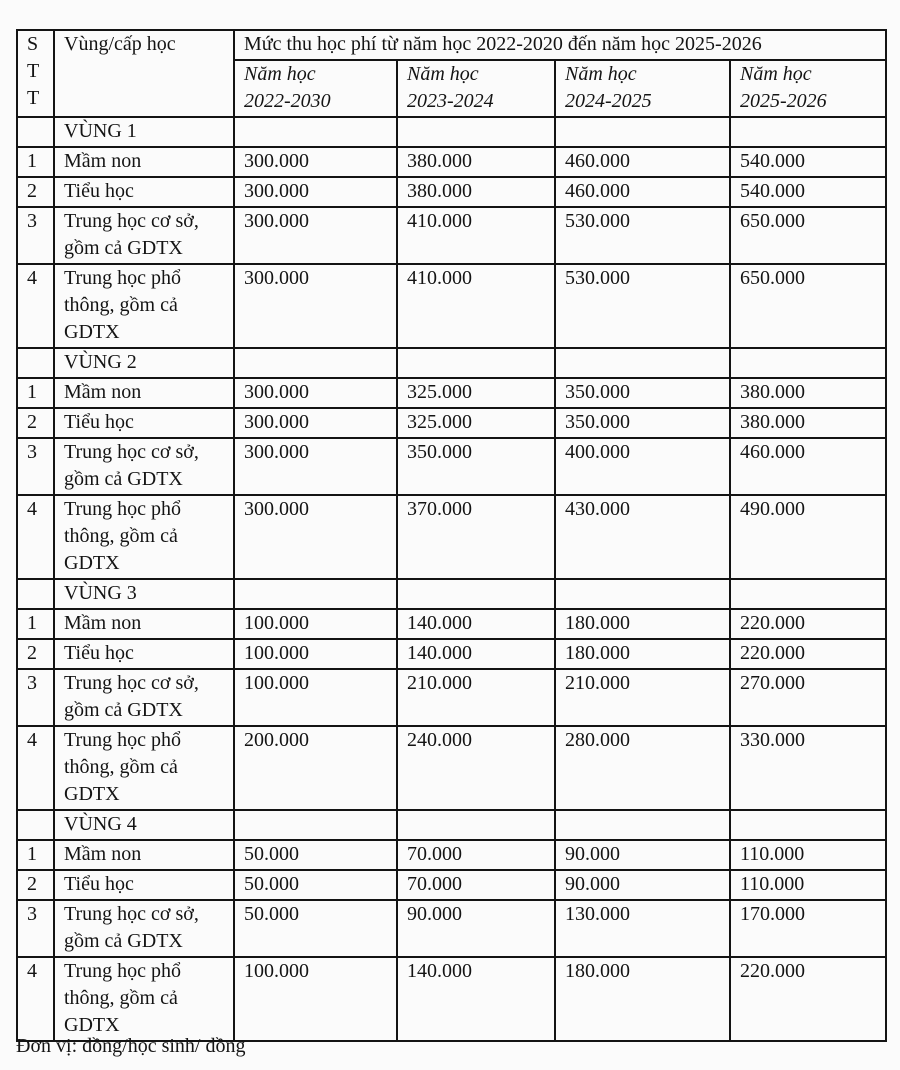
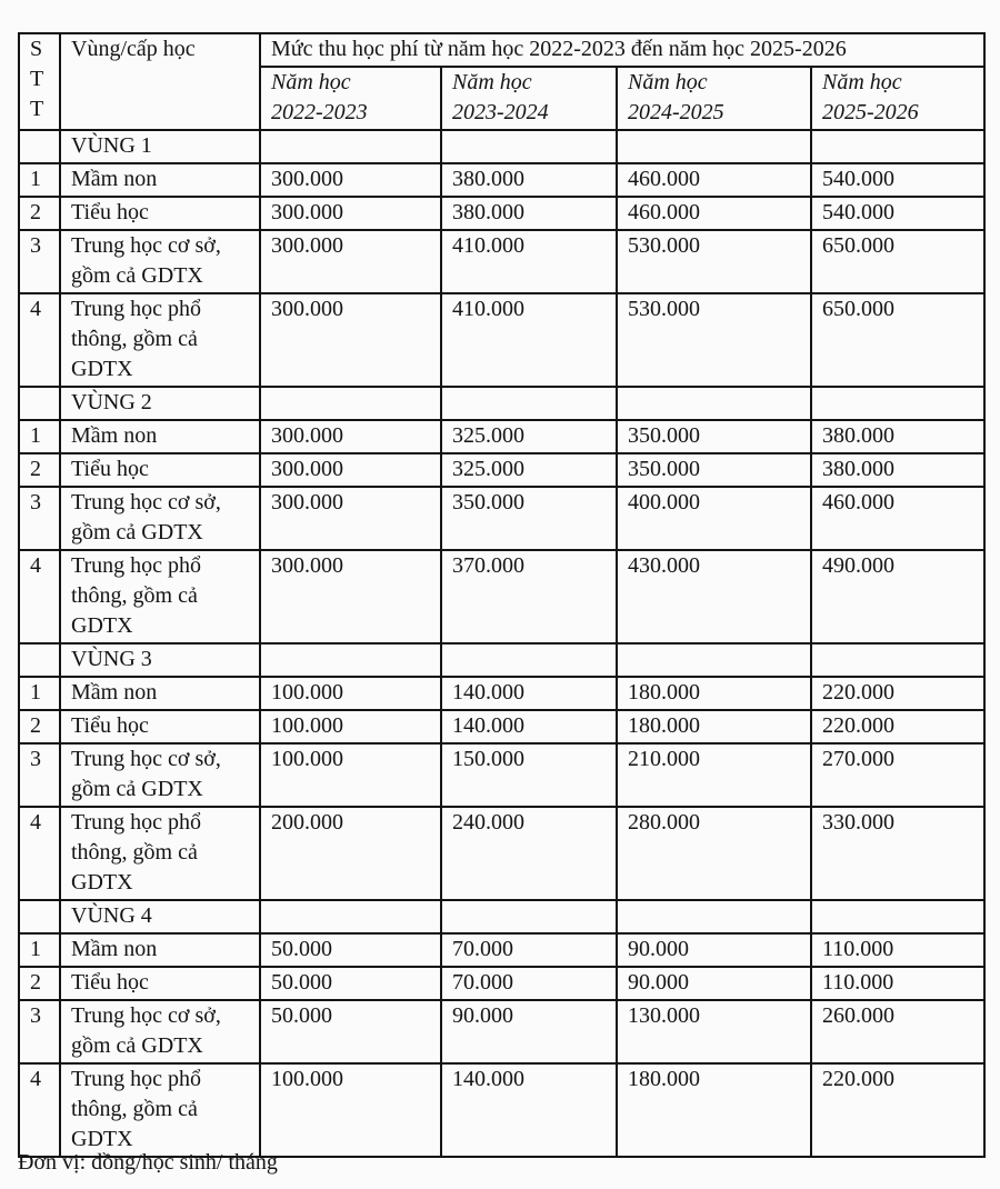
- S T T	Vùng/cấp học	Mức thu học phí từ năm học 2022-2020 đến năm học 2025-2026
+ S T T	Vùng/cấp học	Mức thu học phí từ năm học 2022-2023 đến năm học 2025-2026
- Năm học 2022-2030	Năm học 2023-2024	Năm học 2024-2025	Năm học 2025-2026
+ Năm học 2022-2023	Năm học 2023-2024	Năm học 2024-2025	Năm học 2025-2026
  	VÙNG 1
  1	Mầm non	300.000	380.000	460.000	540.000
  2	Tiểu học	300.000	380.000	460.000	540.000
  3	Trung học cơ sở, gồm cả GDTX	300.000	410.000	530.000	650.000
  4	Trung học phổ thông, gồm cả GDTX	300.000	410.000	530.000	650.000
  	VÙNG 2
  1	Mầm non	300.000	325.000	350.000	380.000
  2	Tiểu học	300.000	325.000	350.000	380.000
  3	Trung học cơ sở, gồm cả GDTX	300.000	350.000	400.000	460.000
  4	Trung học phổ thông, gồm cả GDTX	300.000	370.000	430.000	490.000
  	VÙNG 3
  1	Mầm non	100.000	140.000	180.000	220.000
  2	Tiểu học	100.000	140.000	180.000	220.000
- 3	Trung học cơ sở, gồm cả GDTX	100.000	210.000	210.000	270.000
+ 3	Trung học cơ sở, gồm cả GDTX	100.000	150.000	210.000	270.000
  4	Trung học phổ thông, gồm cả GDTX	200.000	240.000	280.000	330.000
  	VÙNG 4
  1	Mầm non	50.000	70.000	90.000	110.000
  2	Tiểu học	50.000	70.000	90.000	110.000
- 3	Trung học cơ sở, gồm cả GDTX	50.000	90.000	130.000	170.000
+ 3	Trung học cơ sở, gồm cả GDTX	50.000	90.000	130.000	260.000
  4	Trung học phổ thông, gồm cả GDTX	100.000	140.000	180.000	220.000
- Đơn vị: đồng/học sinh/ đồng
+ Đơn vị: đồng/học sinh/ tháng
